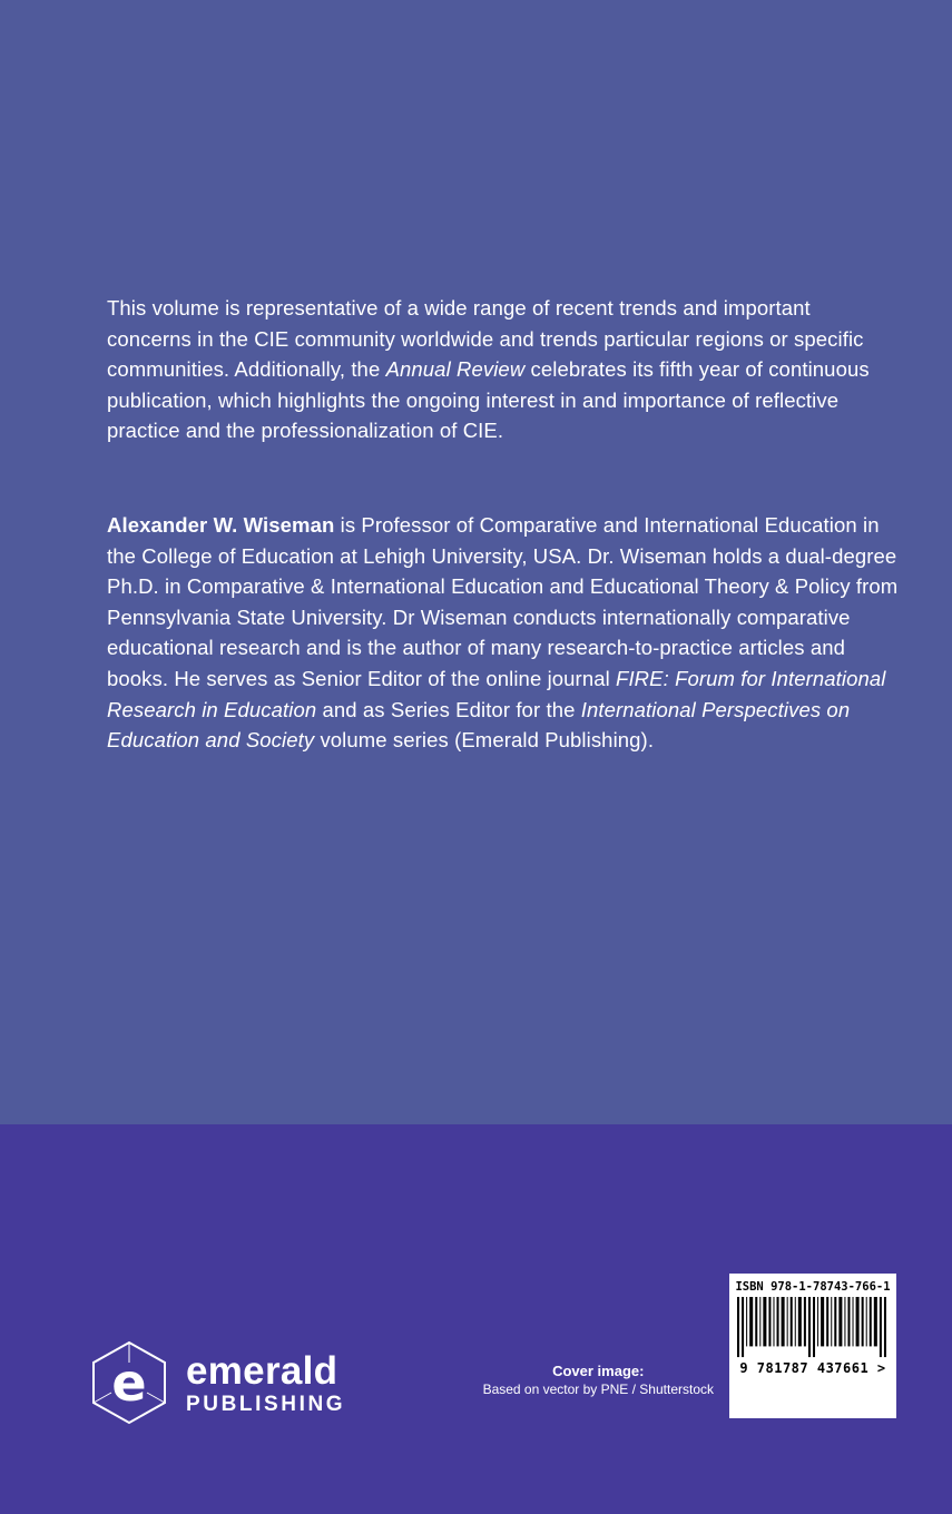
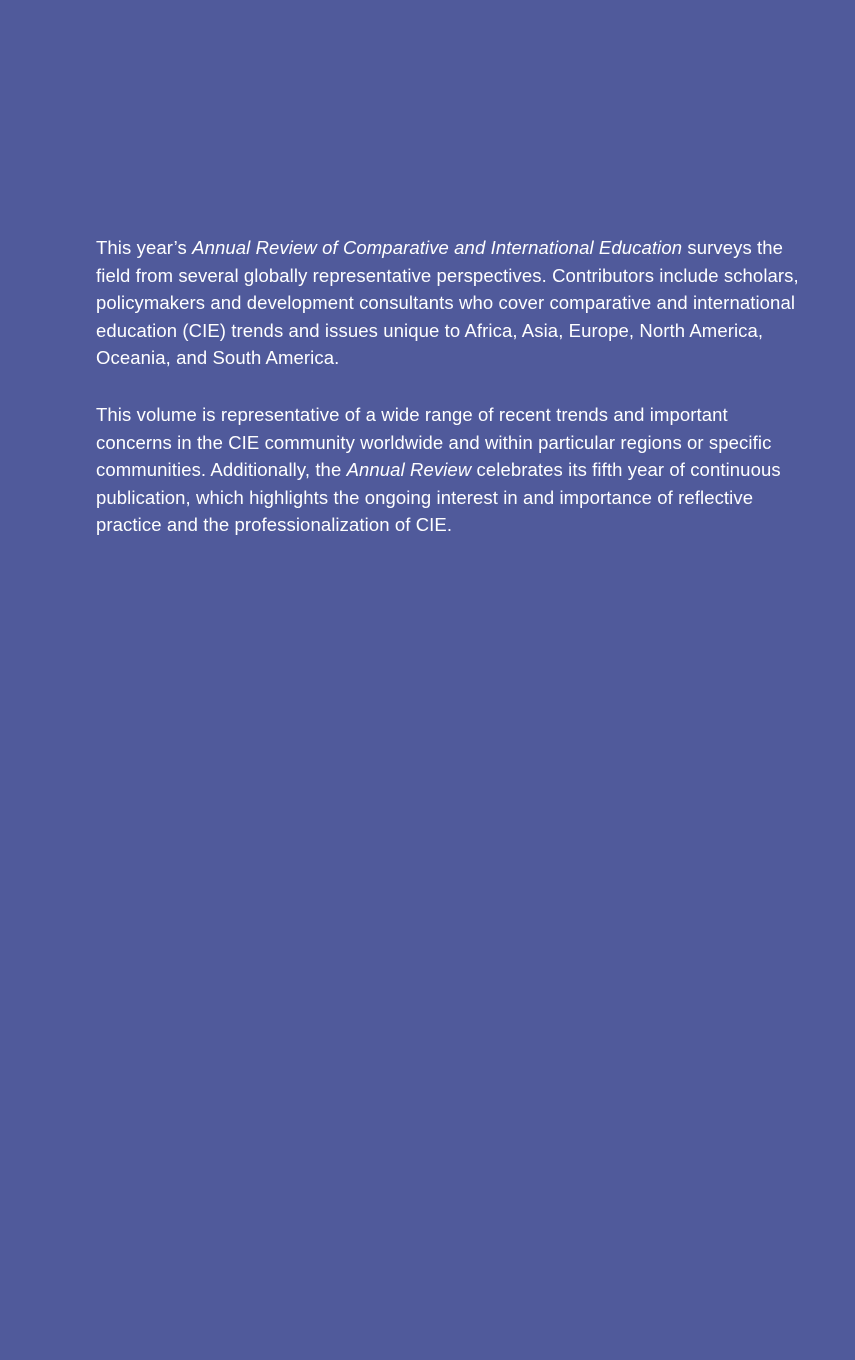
+ This year’s Annual Review of Comparative and International Education surveys the field from several globally representative perspectives. Contributors include scholars, policymakers and development consultants who cover comparative and international education (CIE) trends and issues unique to Africa, Asia, Europe, North America, Oceania, and South America.
- This volume is representative of a wide range of recent trends and important concerns in the CIE community worldwide and trends particular regions or specific communities. Additionally, the Annual Review celebrates its fifth year of continuous publication, which highlights the ongoing interest in and importance of reflective practice and the professionalization of CIE.
+ This volume is representative of a wide range of recent trends and important concerns in the CIE community worldwide and within particular regions or specific communities. Additionally, the Annual Review celebrates its fifth year of continuous publication, which highlights the ongoing interest in and importance of reflective practice and the professionalization of CIE.
- Alexander W. Wiseman is Professor of Comparative and International Education in the College of Education at Lehigh University, USA. Dr. Wiseman holds a dual-degree Ph.D. in Comparative & International Education and Educational Theory & Policy from Pennsylvania State University. Dr Wiseman conducts internationally comparative educational research and is the author of many research-to-practice articles and books. He serves as Senior Editor of the online journal FIRE: Forum for International Research in Education and as Series Editor for the International Perspectives on Education and Society volume series (Emerald Publishing).
- e
- emerald
- PUBLISHING
- Cover image:
- Based on vector by PNE / Shutterstock
- ISBN 978-1-78743-766-1
- 9 781787 437661 >
